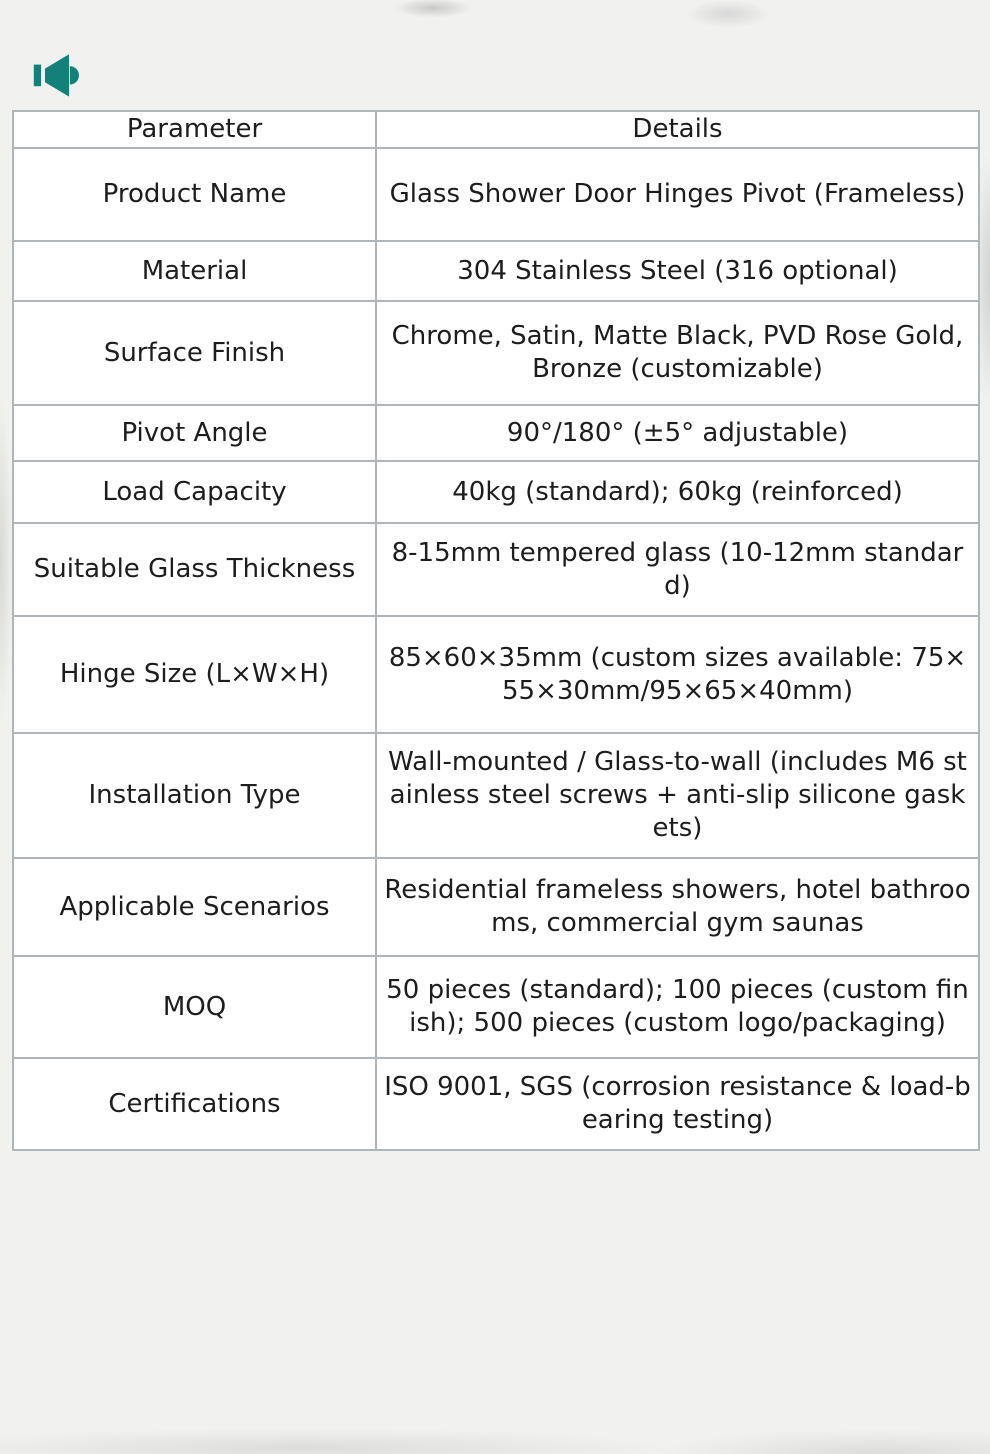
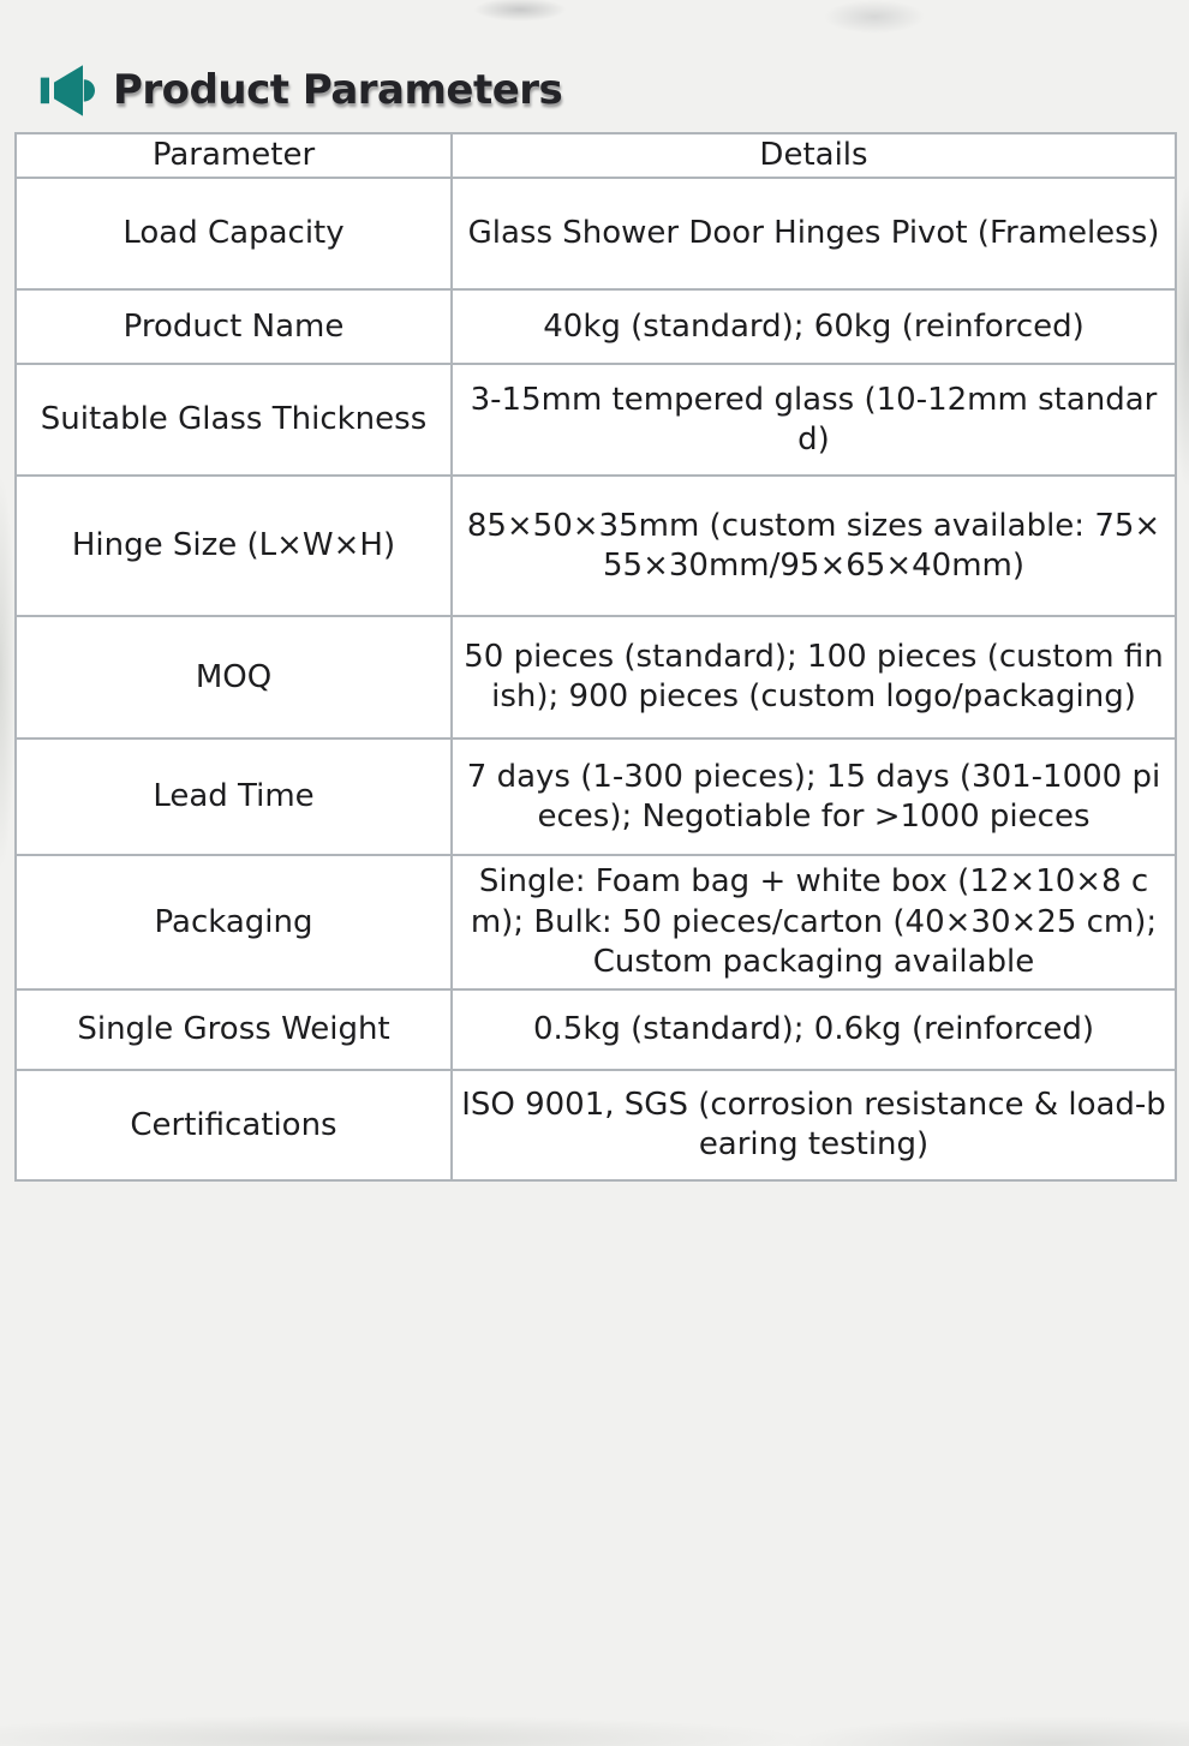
+ Product Parameters
  Parameter	Details
- Product Name	Glass Shower Door Hinges Pivot (Frameless)
+ Load Capacity	Glass Shower Door Hinges Pivot (Frameless)
- Material	304 Stainless Steel (316 optional)
- Surface Finish	Chrome, Satin, Matte Black, PVD Rose Gold, Bronze (customizable)
- Pivot Angle	90°/180° (±5° adjustable)
- Load Capacity	40kg (standard); 60kg (reinforced)
+ Product Name	40kg (standard); 60kg (reinforced)
- Suitable Glass Thickness	8-15mm tempered glass (10-12mm standard)
+ Suitable Glass Thickness	3-15mm tempered glass (10-12mm standard)
- Hinge Size (L×W×H)	85×60×35mm (custom sizes available: 75×55×30mm/95×65×40mm)
+ Hinge Size (L×W×H)	85×50×35mm (custom sizes available: 75×55×30mm/95×65×40mm)
- Installation Type	Wall-mounted / Glass-to-wall (includes M6 stainless steel screws + anti-slip silicone gaskets)
- Applicable Scenarios	Residential frameless showers, hotel bathrooms, commercial gym saunas
- MOQ	50 pieces (standard); 100 pieces (custom finish); 500 pieces (custom logo/packaging)
+ MOQ	50 pieces (standard); 100 pieces (custom finish); 900 pieces (custom logo/packaging)
+ Lead Time	7 days (1-300 pieces); 15 days (301-1000 pieces); Negotiable for >1000 pieces
+ Packaging	Single: Foam bag + white box (12×10×8 cm); Bulk: 50 pieces/carton (40×30×25 cm); Custom packaging available
+ Single Gross Weight	0.5kg (standard); 0.6kg (reinforced)
  Certifications	ISO 9001, SGS (corrosion resistance & load-bearing testing)
